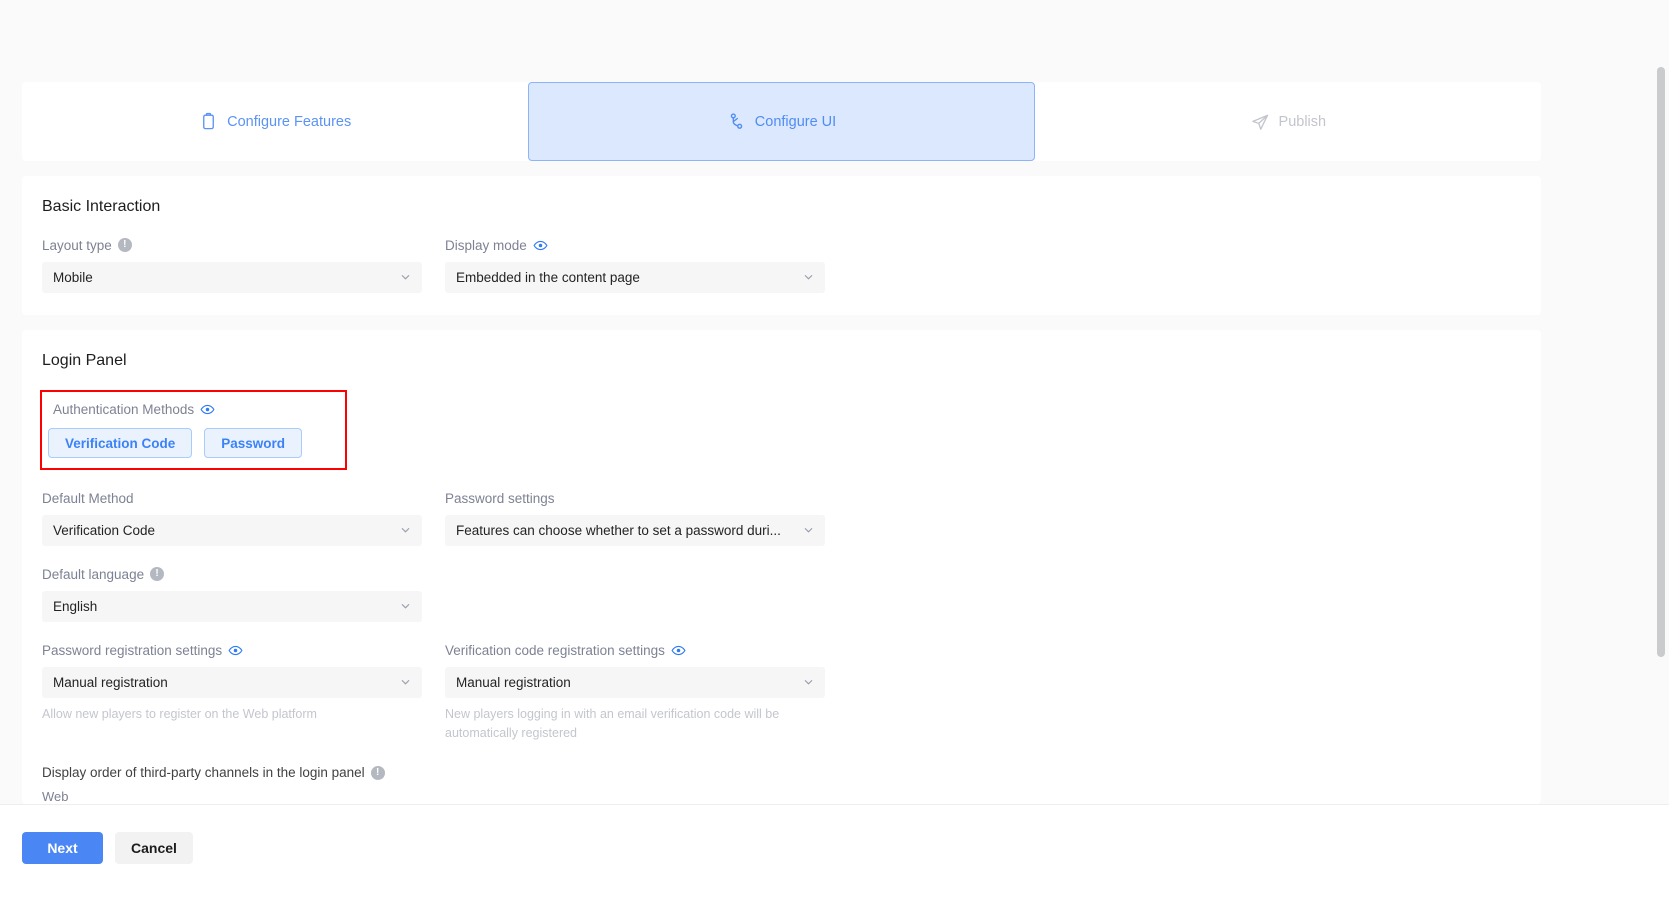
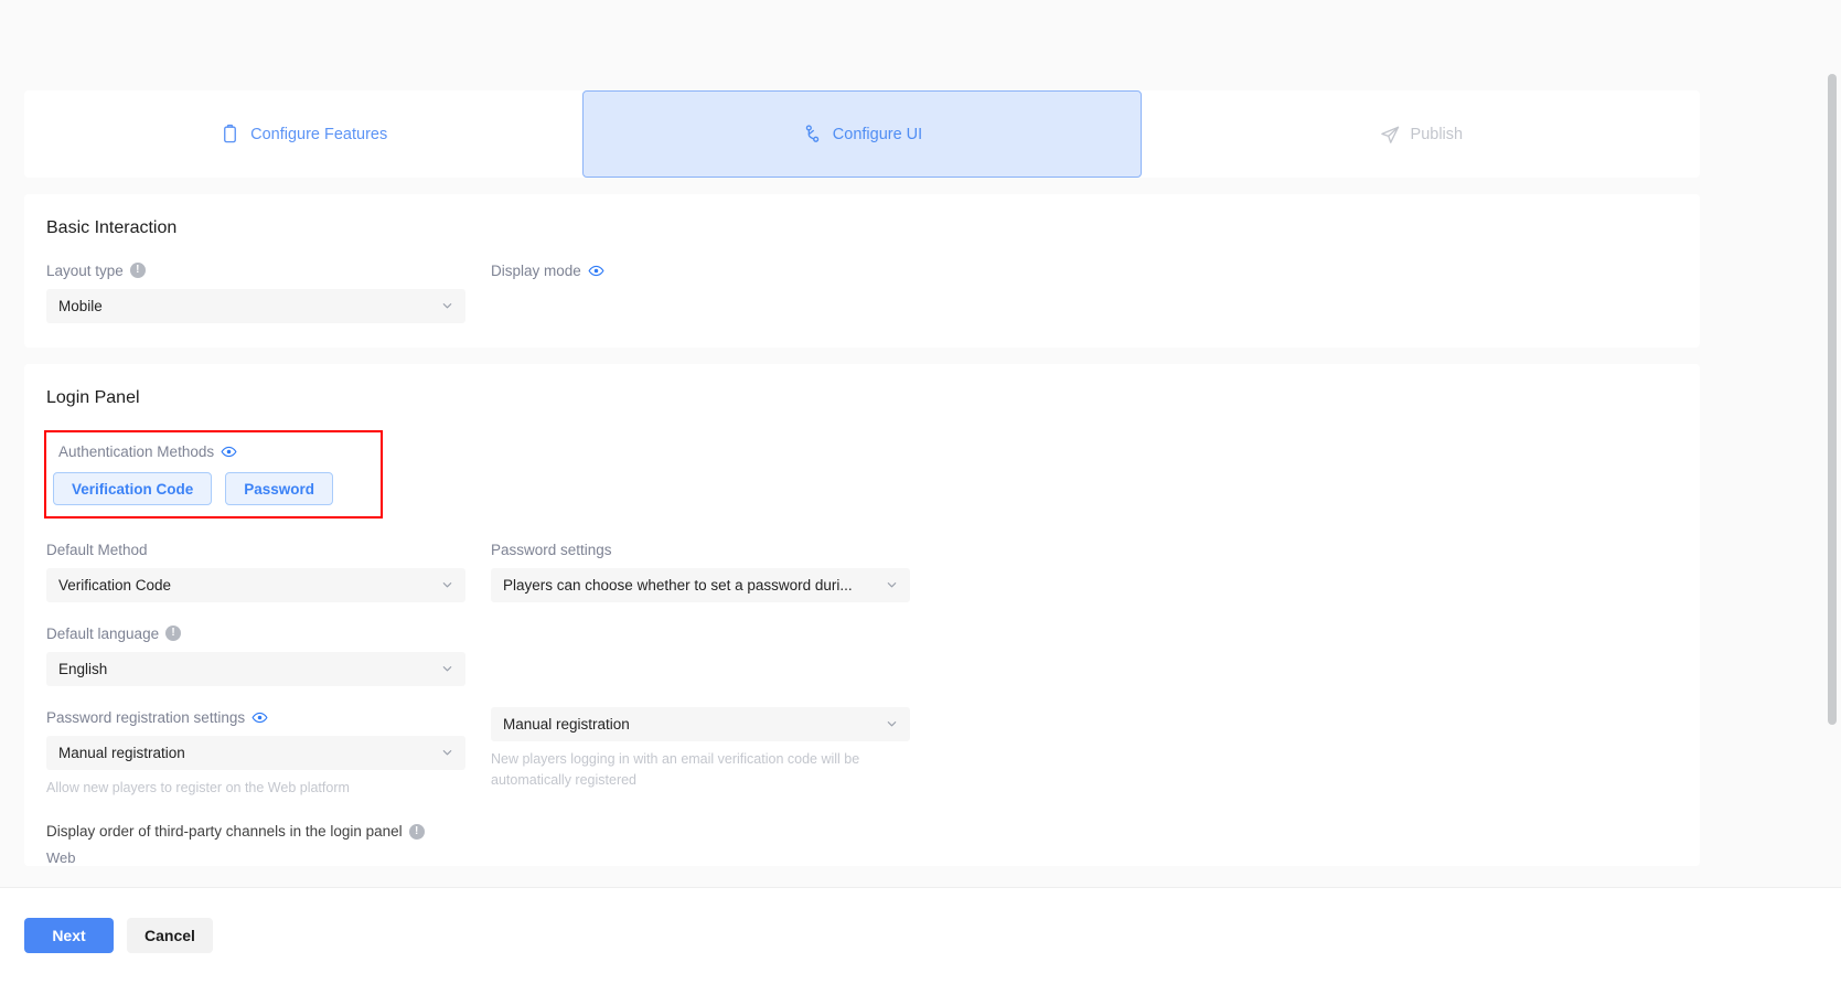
  Configure Features
  Configure UI
  Publish
  Basic Interaction
  Layout type
  !
  Mobile
  Display mode
- Embedded in the content page
  Login Panel
  Authentication Methods
  Verification Code
  Password
  Default Method
  Verification Code
  Password settings
- Features can choose whether to set a password duri...
+ Players can choose whether to set a password duri...
  Default language
  !
  English
  Password registration settings
  Manual registration
  Allow new players to register on the Web platform
- Verification code registration settings
  Manual registration
  New players logging in with an email verification code will be automatically registered
  Display order of third-party channels in the login panel
  !
  Web
  Next
  Cancel
